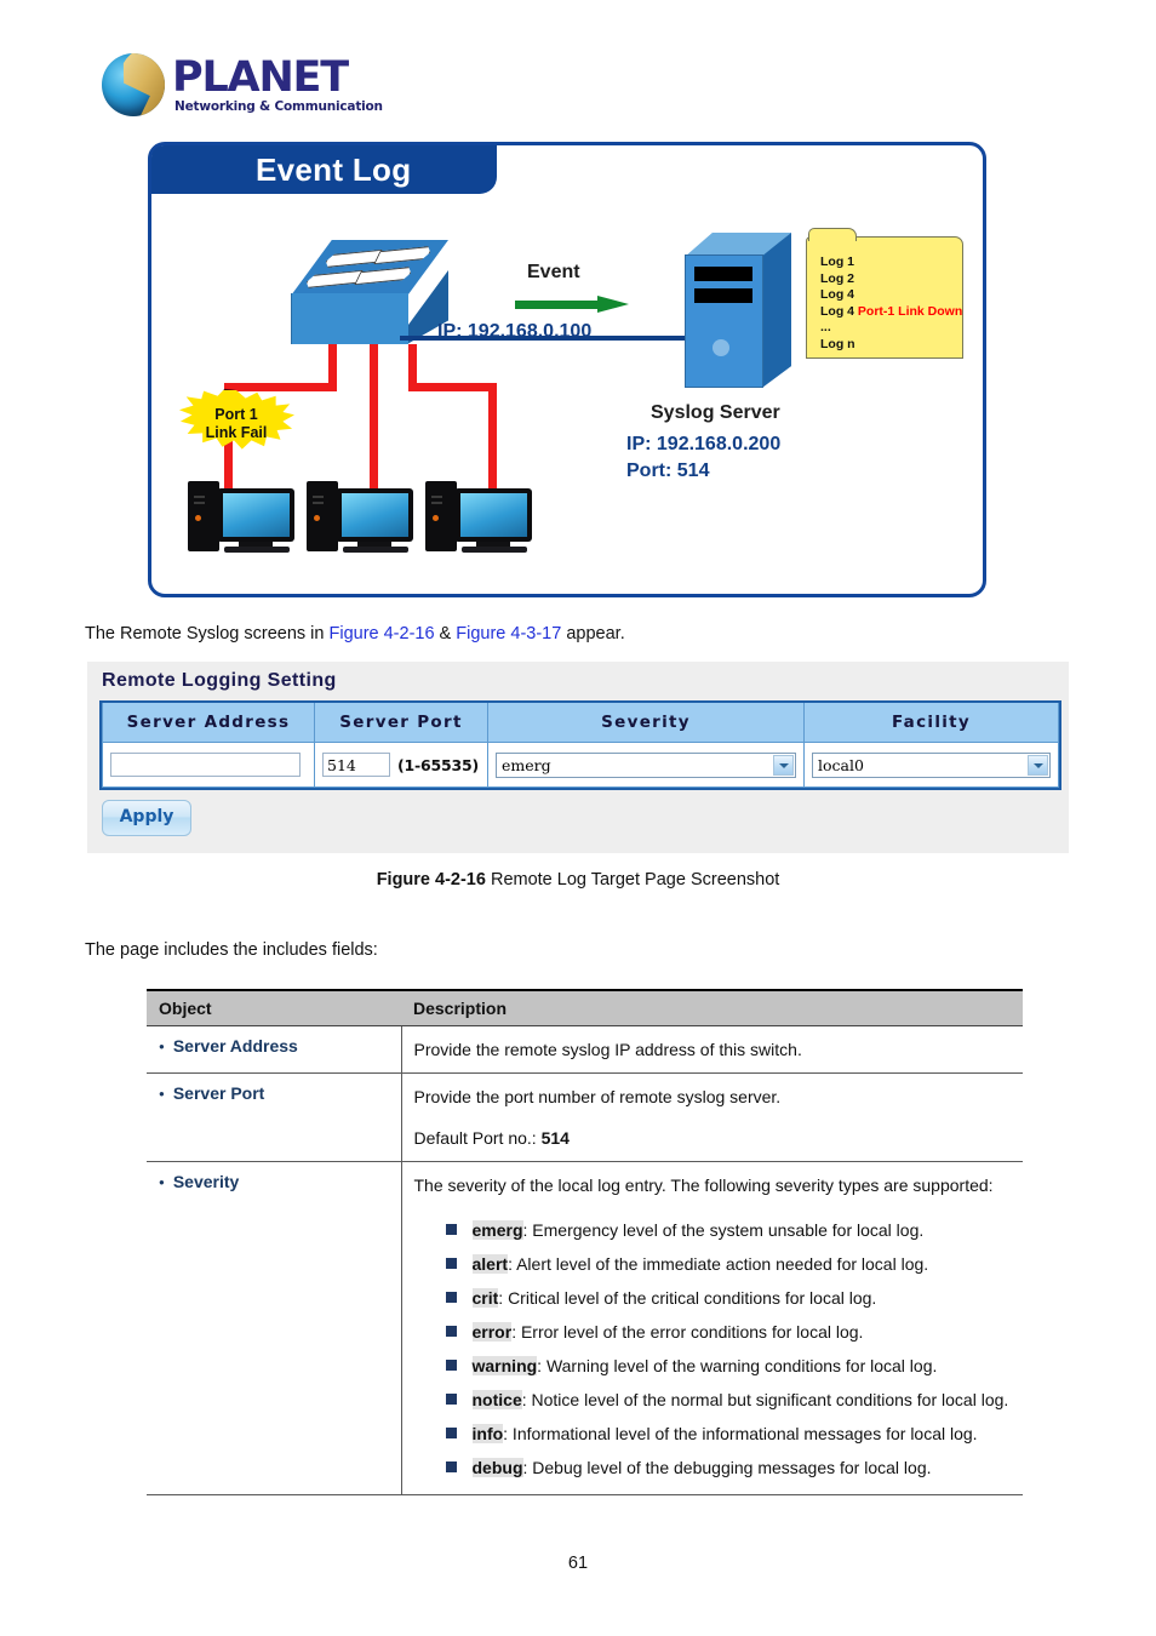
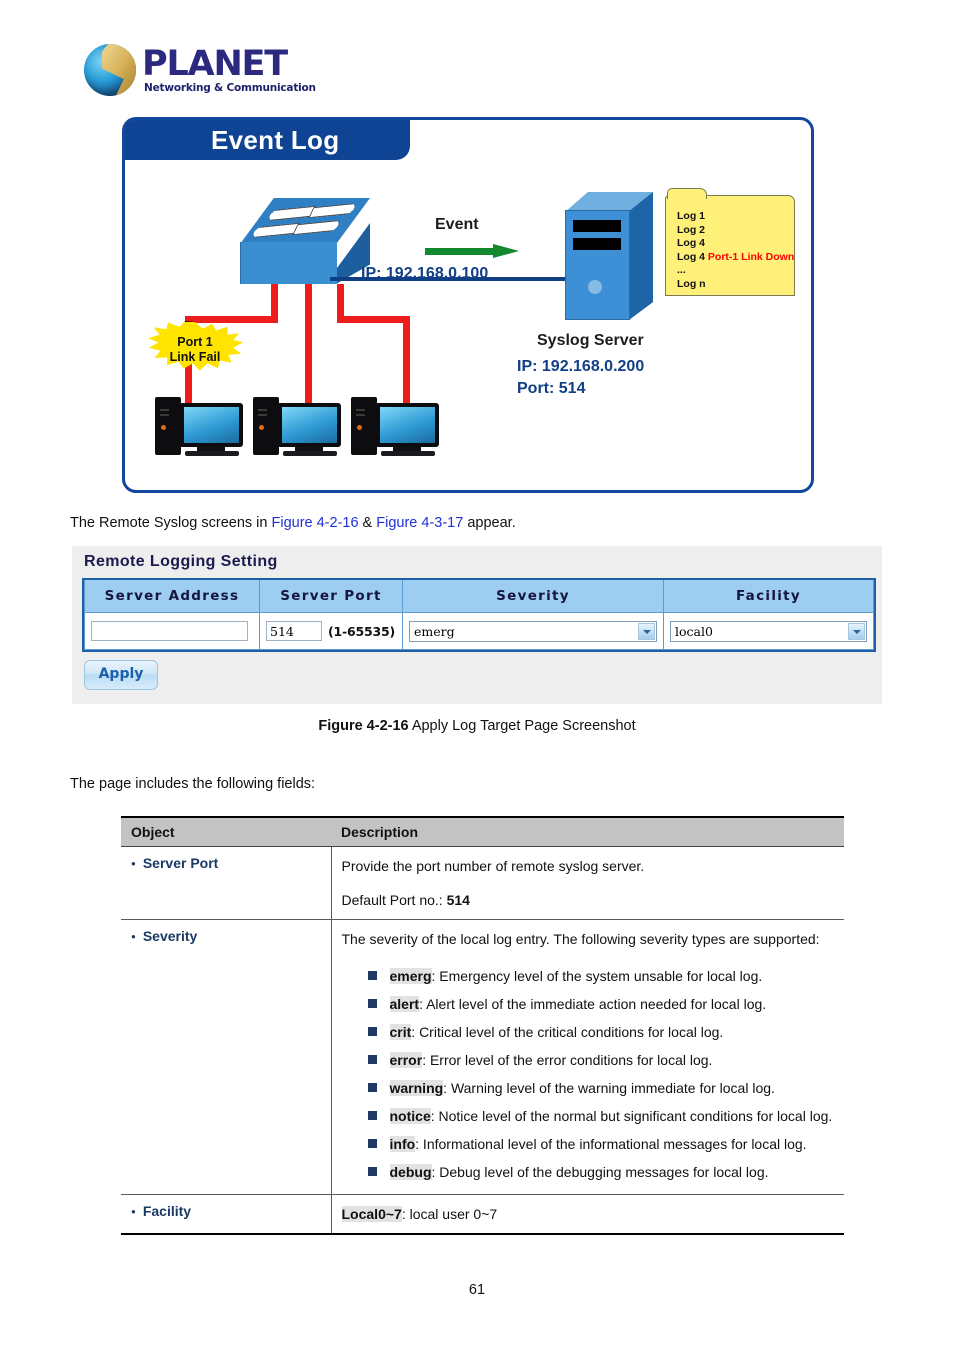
  PLANET
  Networking & Communication
  Event Log
  Event
  IP: 192.168.0.100
  Syslog Server
  IP: 192.168.0.200
  Port: 514
  Log 1
  Log 2
  Log 4
  Log 4 Port-1 Link Down
  ...
  Log n
  Port 1
  Link Fail
  The Remote Syslog screens in Figure 4-2-16 & Figure 4-3-17 appear.
  Remote Logging Setting
  Server Address	Server Port	Severity	Facility
  	514 (1-65535)	emerg	local0
  Apply
- Figure 4-2-16 Remote Log Target Page Screenshot
+ Figure 4-2-16 Apply Log Target Page Screenshot
- The page includes the includes fields:
+ The page includes the following fields:
  Object	Description
- Server Address	Provide the remote syslog IP address of this switch.
  Server Port	Provide the port number of remote syslog server. Default Port no.: 514
- Severity	The severity of the local log entry. The following severity types are supported: emerg: Emergency level of the system unsable for local log. alert: Alert level of the immediate action needed for local log. crit: Critical level of the critical conditions for local log. error: Error level of the error conditions for local log. warning: Warning level of the warning conditions for local log. notice: Notice level of the normal but significant conditions for local log. info: Informational level of the informational messages for local log. debug: Debug level of the debugging messages for local log.
+ Severity	The severity of the local log entry. The following severity types are supported: emerg: Emergency level of the system unsable for local log. alert: Alert level of the immediate action needed for local log. crit: Critical level of the critical conditions for local log. error: Error level of the error conditions for local log. warning: Warning level of the warning immediate for local log. notice: Notice level of the normal but significant conditions for local log. info: Informational level of the informational messages for local log. debug: Debug level of the debugging messages for local log.
+ Facility	Local0~7: local user 0~7
  61
